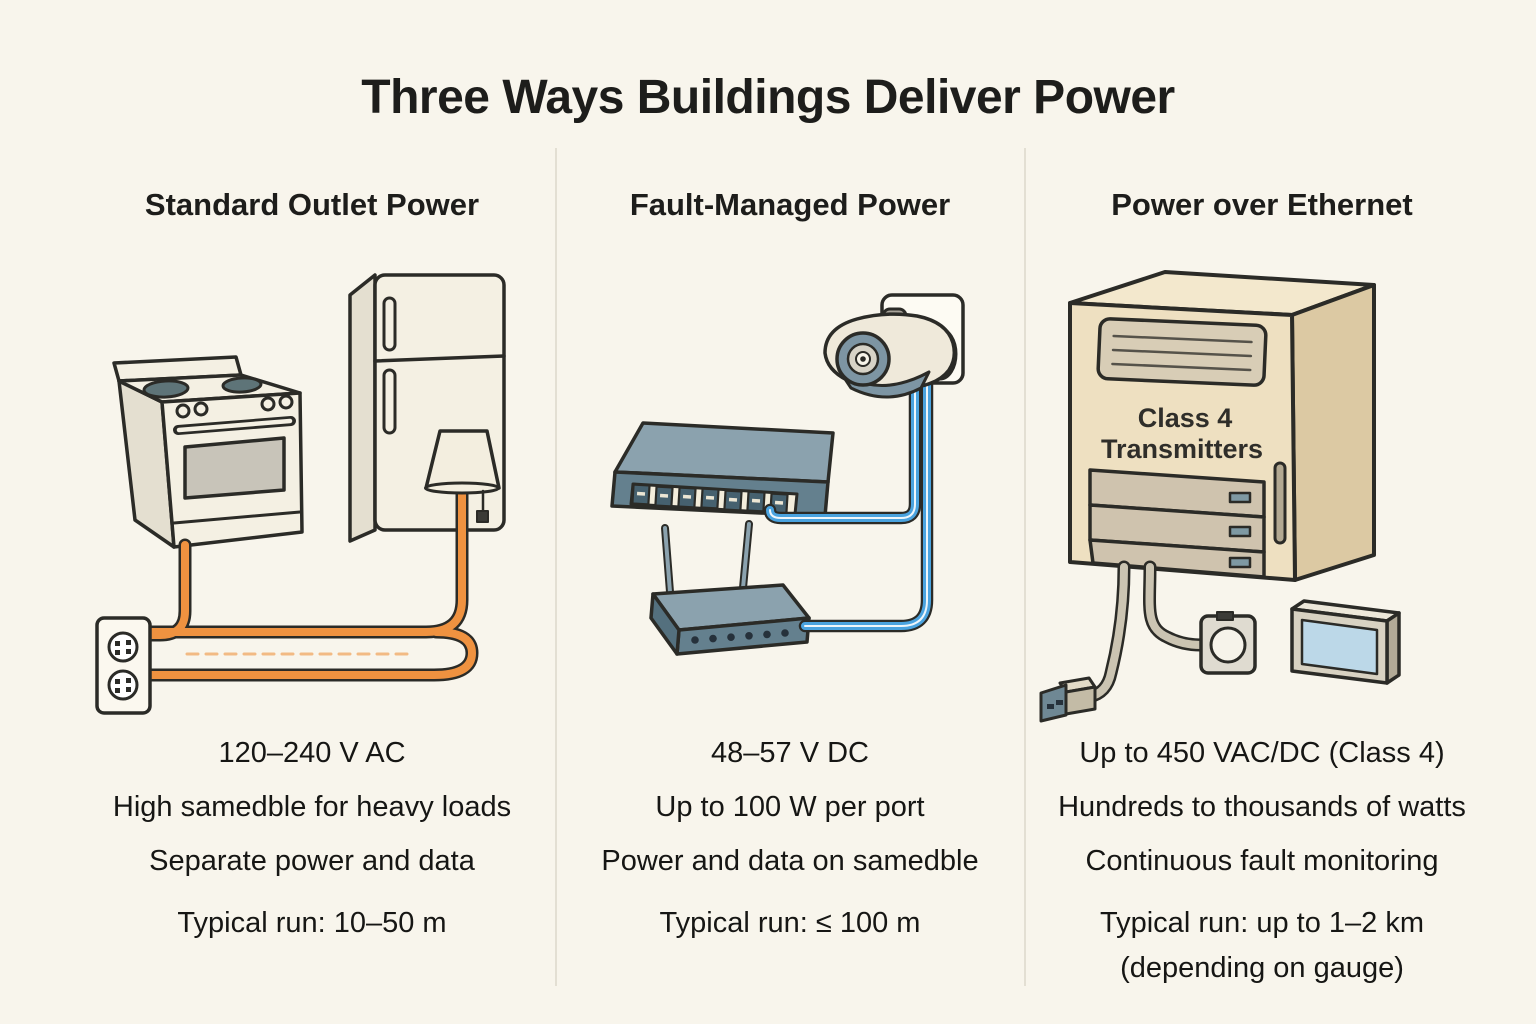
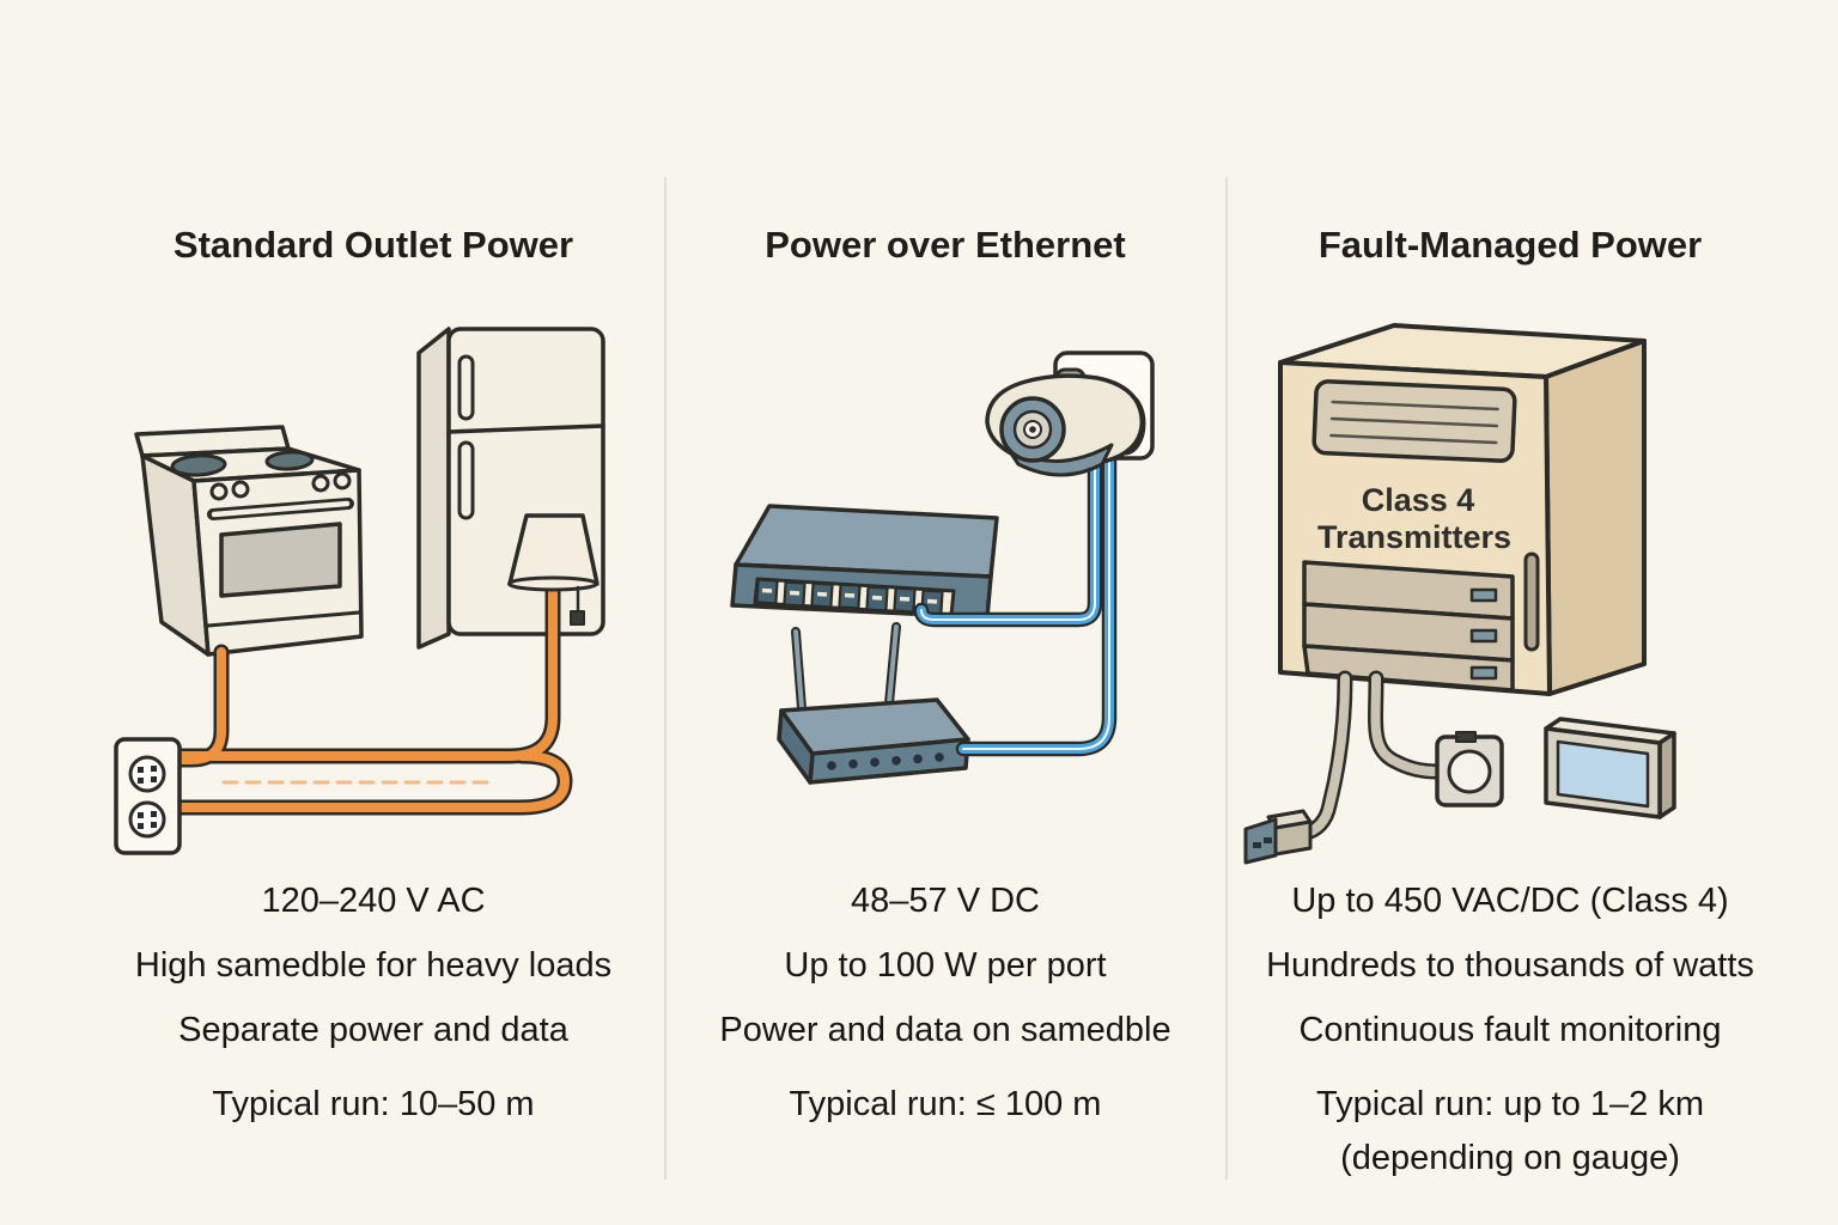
- Three Ways Buildings Deliver Power
  Standard Outlet Power
  120–240 V AC
  High samedble for heavy loads
  Separate power and data
  Typical run: 10–50 m
- Fault-Managed Power
+ Power over Ethernet
  48–57 V DC
  Up to 100 W per port
  Power and data on samedble
  Typical run: ≤ 100 m
- Power over Ethernet
+ Fault-Managed Power
  Class 4
  Transmitters
  Up to 450 VAC/DC (Class 4)
  Hundreds to thousands of watts
  Continuous fault monitoring
  Typical run: up to 1–2 km
  (depending on gauge)
